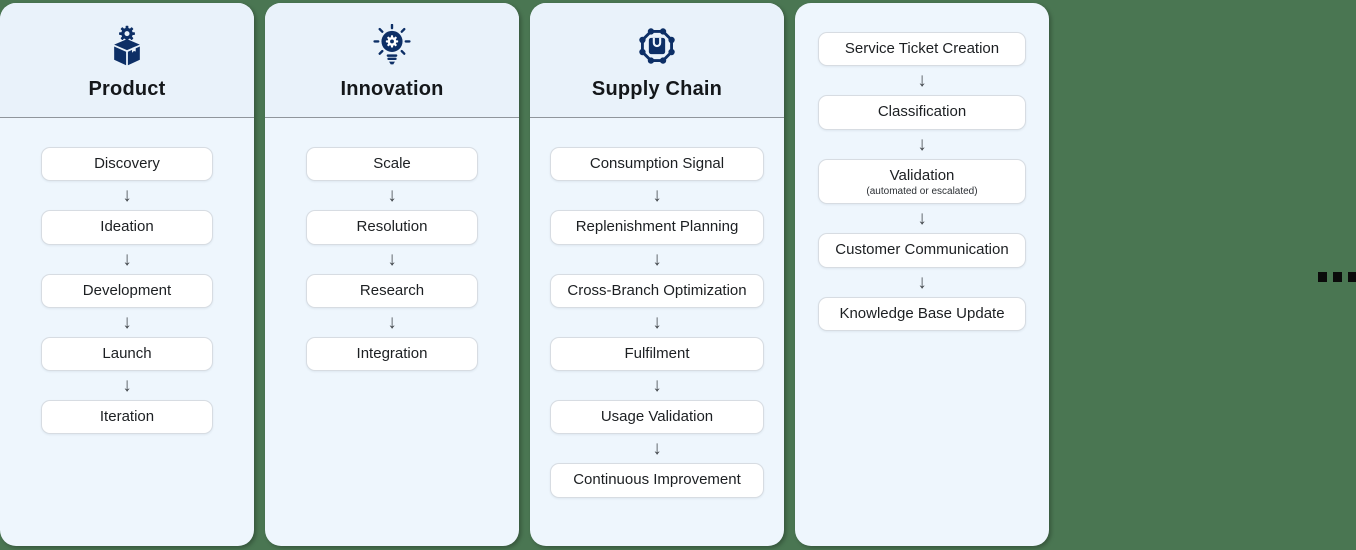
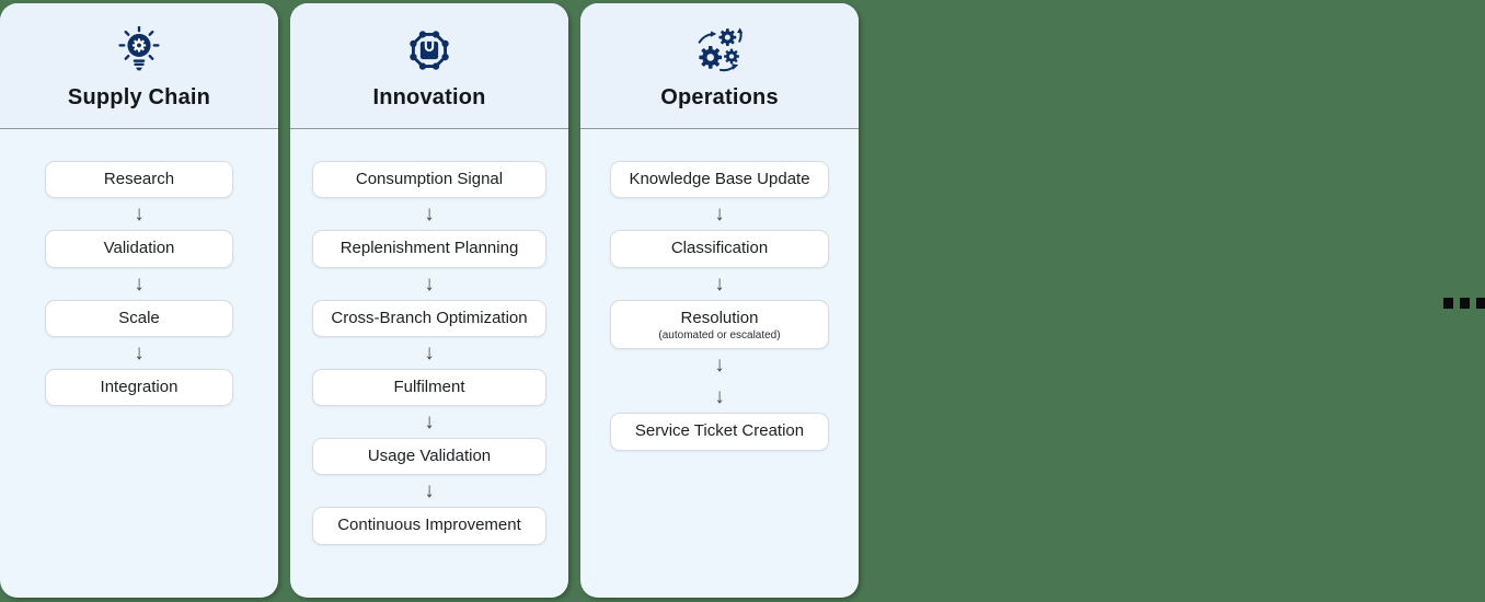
- Product
- Discovery
- Ideation
- Development
- Launch
- Iteration
- Innovation
+ Supply Chain
- Scale
+ Research
- Resolution
+ Validation
- Research
+ Scale
  Integration
- Supply Chain
+ Innovation
  Consumption Signal
  Replenishment Planning
  Cross-Branch Optimization
  Fulfilment
  Usage Validation
  Continuous Improvement
+ Operations
- Service Ticket Creation
+ Knowledge Base Update
  Classification
- Validation
+ Resolution
  (automated or escalated)
- Customer Communication
- Knowledge Base Update
+ Service Ticket Creation
